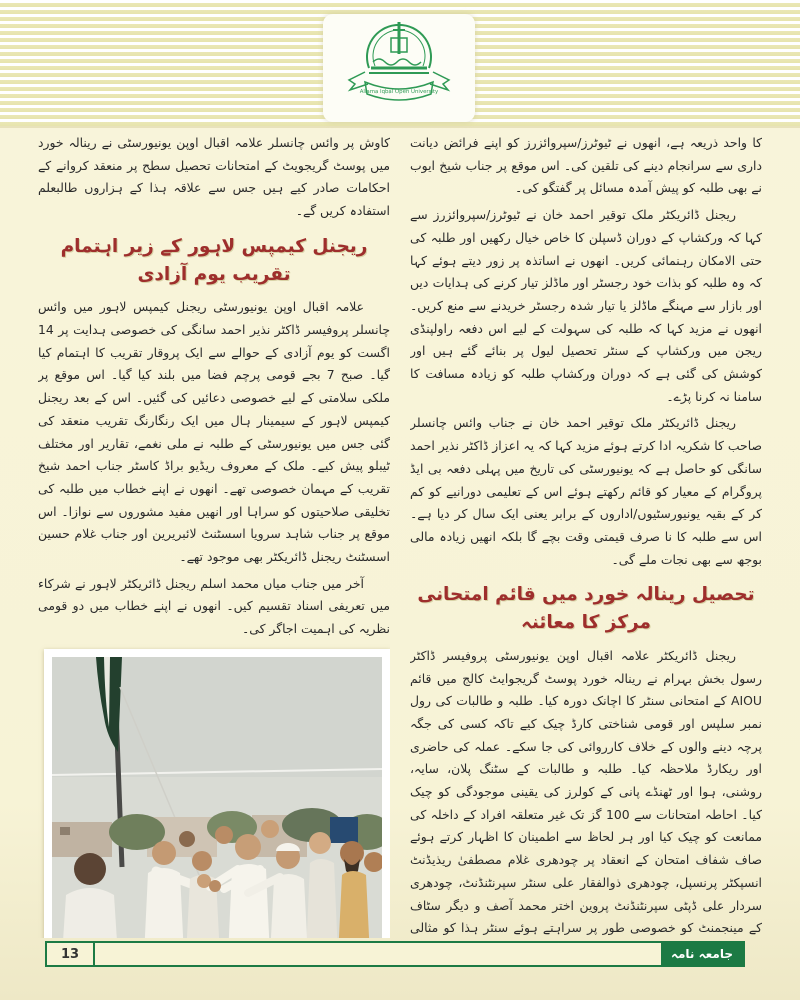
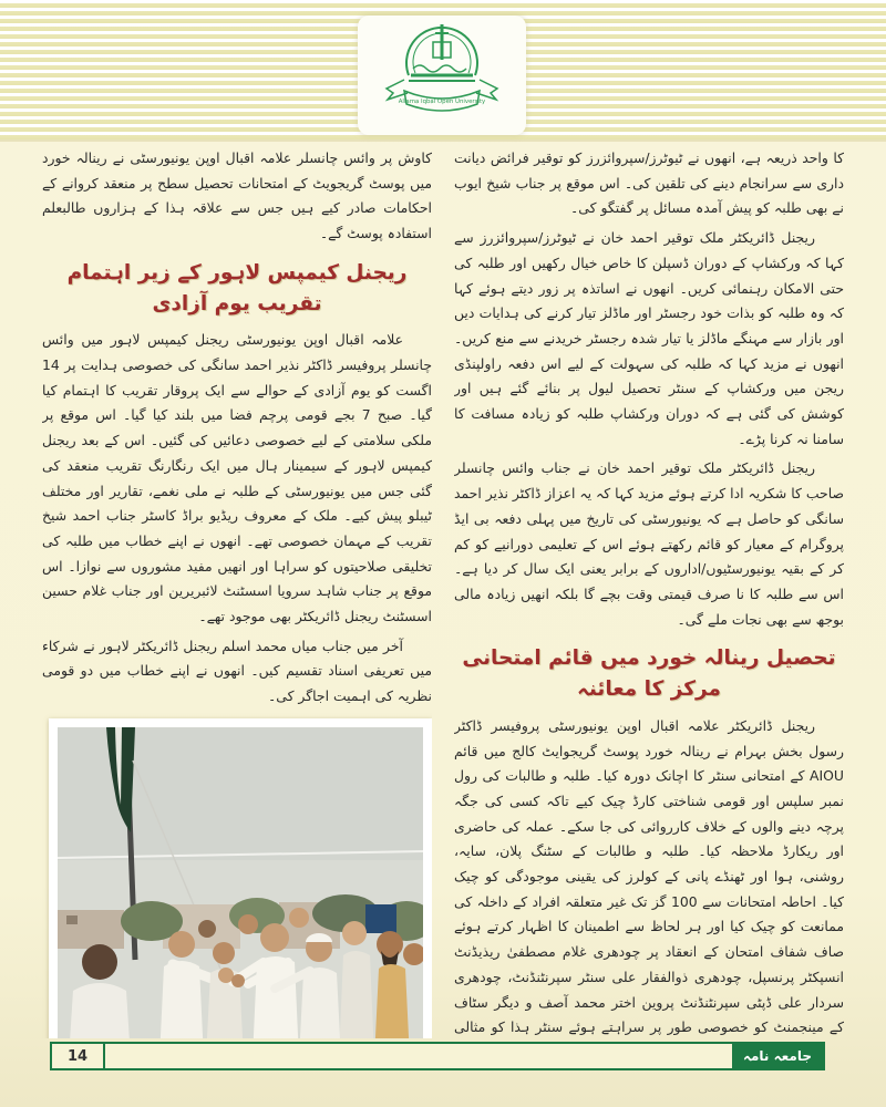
- کا واحد ذریعہ ہے، انھوں نے ٹیوٹرز/سپروائزرز کو اپنے فرائض دیانت داری سے سرانجام دینے کی تلقین کی۔ اس موقع پر جناب شیخ ایوب نے بھی طلبہ کو پیش آمدہ مسائل پر گفتگو کی۔
+ کا واحد ذریعہ ہے، انھوں نے ٹیوٹرز/سپروائزرز کو توقیر فرائض دیانت داری سے سرانجام دینے کی تلقین کی۔ اس موقع پر جناب شیخ ایوب نے بھی طلبہ کو پیش آمدہ مسائل پر گفتگو کی۔
  ریجنل ڈائریکٹر ملک توقیر احمد خان نے ٹیوٹرز/سپروائزرز سے کہا کہ ورکشاپ کے دوران ڈسپلن کا خاص خیال رکھیں اور طلبہ کی حتی الامکان رہنمائی کریں۔ انھوں نے اساتذہ پر زور دیتے ہوئے کہا کہ وہ طلبہ کو بذات خود رجسٹر اور ماڈلز تیار کرنے کی ہدایات دیں اور بازار سے مہنگے ماڈلز یا تیار شدہ رجسٹر خریدنے سے منع کریں۔ انھوں نے مزید کہا کہ طلبہ کی سہولت کے لیے اس دفعہ راولپنڈی ریجن میں ورکشاپ کے سنٹر تحصیل لیول پر بنائے گئے ہیں اور کوشش کی گئی ہے کہ دوران ورکشاپ طلبہ کو زیادہ مسافت کا سامنا نہ کرنا پڑے۔
  ریجنل ڈائریکٹر ملک توقیر احمد خان نے جناب وائس چانسلر صاحب کا شکریہ ادا کرتے ہوئے مزید کہا کہ یہ اعزاز ڈاکٹر نذیر احمد سانگی کو حاصل ہے کہ یونیورسٹی کی تاریخ میں پہلی دفعہ بی ایڈ پروگرام کے معیار کو قائم رکھتے ہوئے اس کے تعلیمی دورانیے کو کم کر کے بقیہ یونیورسٹیوں/اداروں کے برابر یعنی ایک سال کر دیا ہے۔ اس سے طلبہ کا نا صرف قیمتی وقت بچے گا بلکہ انھیں زیادہ مالی بوجھ سے بھی نجات ملے گی۔
  تحصیل رینالہ خورد میں قائم امتحانی مرکز کا معائنہ
  ریجنل ڈائریکٹر علامہ اقبال اوپن یونیورسٹی پروفیسر ڈاکٹر رسول بخش بہرام نے رینالہ خورد پوسٹ گریجوایٹ کالج میں قائم AIOU کے امتحانی سنٹر کا اچانک دورہ کیا۔ طلبہ و طالبات کی رول نمبر سلپس اور قومی شناختی کارڈ چیک کیے تاکہ کسی کی جگہ پرچہ دینے والوں کے خلاف کارروائی کی جا سکے۔ عملہ کی حاضری اور ریکارڈ ملاحظہ کیا۔ طلبہ و طالبات کے سٹنگ پلان، سایہ، روشنی، ہوا اور ٹھنڈے پانی کے کولرز کی یقینی موجودگی کو چیک کیا۔ احاطہ امتحانات سے 100 گز تک غیر متعلقہ افراد کے داخلہ کی ممانعت کو چیک کیا اور ہر لحاظ سے اطمینان کا اظہار کرتے ہوئے صاف شفاف امتحان کے انعقاد پر چودھری غلام مصطفیٰ ریذیڈنٹ انسپکٹر پرنسپل، چودھری ذوالفقار علی سنٹر سپرنٹنڈنٹ، چودھری سردار علی ڈپٹی سپرنٹنڈنٹ پروین اختر محمد آصف و دیگر سٹاف کے مینجمنٹ کو خصوصی طور پر سراہتے ہوئے سنٹر ہذا کو مثالی
- کاوش پر وائس چانسلر علامہ اقبال اوپن یونیورسٹی نے رینالہ خورد میں پوسٹ گریجویٹ کے امتحانات تحصیل سطح پر منعقد کروانے کے احکامات صادر کیے ہیں جس سے علاقہ ہذا کے ہزاروں طالبعلم استفادہ کریں گے۔
+ کاوش پر وائس چانسلر علامہ اقبال اوپن یونیورسٹی نے رینالہ خورد میں پوسٹ گریجویٹ کے امتحانات تحصیل سطح پر منعقد کروانے کے احکامات صادر کیے ہیں جس سے علاقہ ہذا کے ہزاروں طالبعلم استفادہ پوسٹ گے۔
  ریجنل کیمپس لاہور کے زیر اہتمام تقریب یوم آزادی
  علامہ اقبال اوپن یونیورسٹی ریجنل کیمپس لاہور میں وائس چانسلر پروفیسر ڈاکٹر نذیر احمد سانگی کی خصوصی ہدایت پر 14 اگست کو یوم آزادی کے حوالے سے ایک پروقار تقریب کا اہتمام کیا گیا۔ صبح 7 بجے قومی پرچم فضا میں بلند کیا گیا۔ اس موقع پر ملکی سلامتی کے لیے خصوصی دعائیں کی گئیں۔ اس کے بعد ریجنل کیمپس لاہور کے سیمینار ہال میں ایک رنگارنگ تقریب منعقد کی گئی جس میں یونیورسٹی کے طلبہ نے ملی نغمے، تقاریر اور مختلف ٹیبلو پیش کیے۔ ملک کے معروف ریڈیو براڈ کاسٹر جناب احمد شیخ تقریب کے مہمان خصوصی تھے۔ انھوں نے اپنے خطاب میں طلبہ کی تخلیقی صلاحیتوں کو سراہا اور انھیں مفید مشوروں سے نوازا۔ اس موقع پر جناب شاہد سرویا اسسٹنٹ لائبریرین اور جناب غلام حسین اسسٹنٹ ریجنل ڈائریکٹر بھی موجود تھے۔
  آخر میں جناب میاں محمد اسلم ریجنل ڈائریکٹر لاہور نے شرکاء میں تعریفی اسناد تقسیم کیں۔ انھوں نے اپنے خطاب میں دو قومی نظریہ کی اہمیت اجاگر کی۔
  جامعہ نامہ
- 13
+ 14
